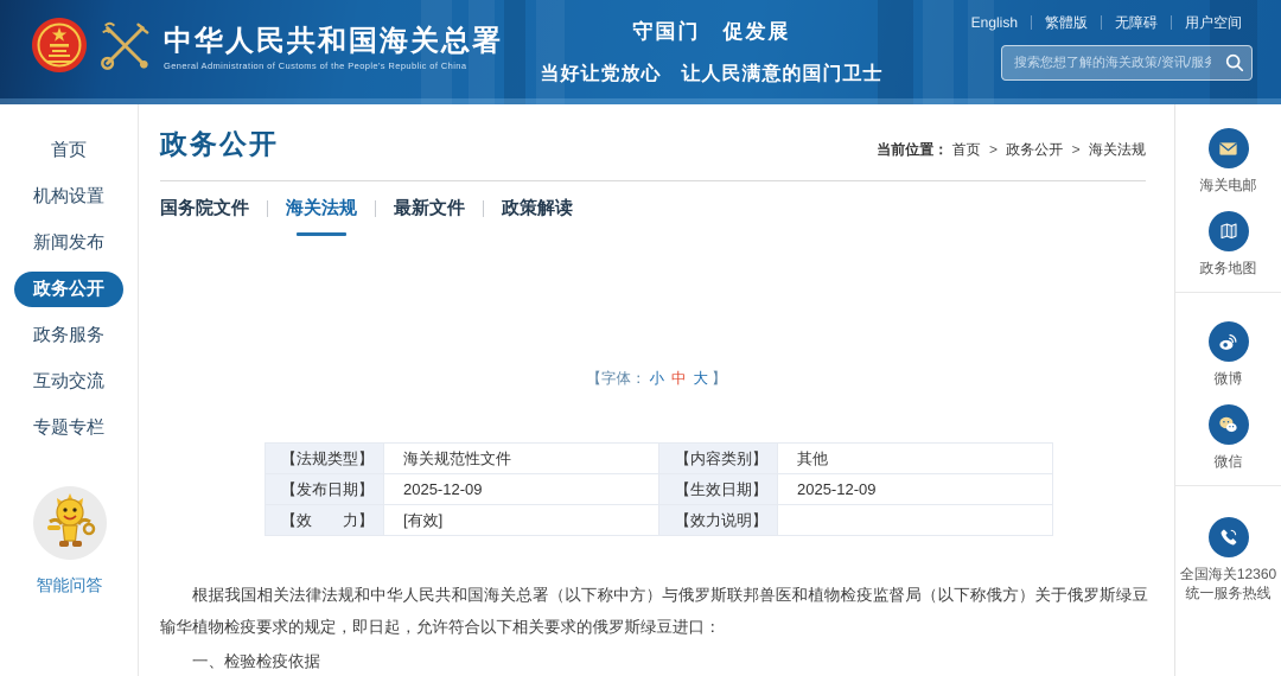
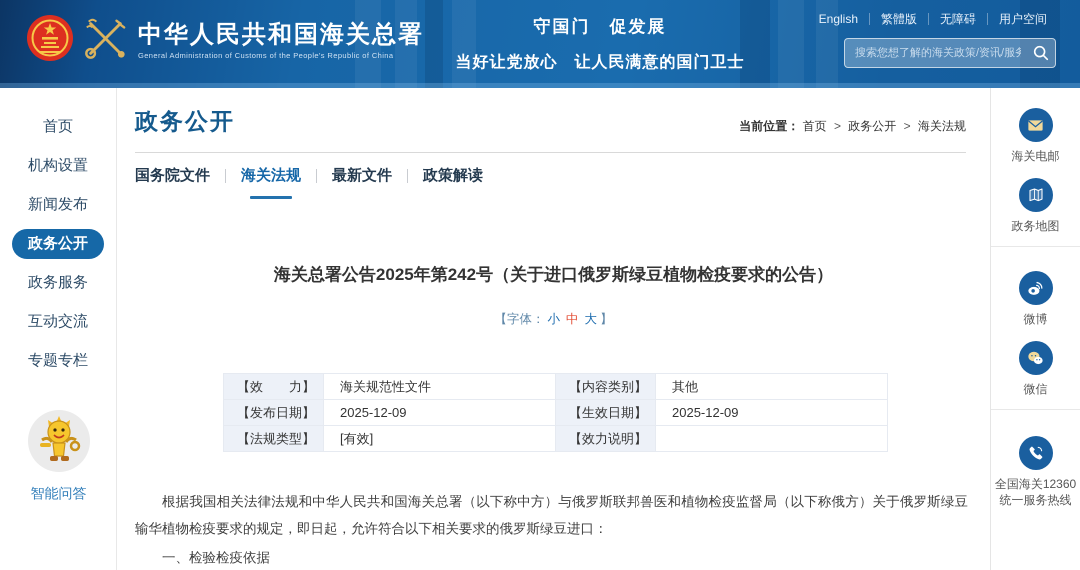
  中华人民共和国海关总署
  General Administration of Customs of the People's Republic of China
  守国门 促发展
  当好让党放心 让人民满意的国门卫士
  English
  繁體版
  无障碍
  用户空间
  搜索您想了解的海关政策/资讯/服务
  首页
  机构设置
  新闻发布
  政务公开
  政务服务
  互动交流
  专题专栏
  智能问答
  政务公开
  当前位置： 首页 > 政务公开 > 海关法规
  国务院文件
  海关法规
  最新文件
  政策解读
+ 海关总署公告2025年第242号（关于进口俄罗斯绿豆植物检疫要求的公告）
  【字体： 小 中 大 】
- 【法规类型】	海关规范性文件	【内容类别】	其他
+ 【效 力】	海关规范性文件	【内容类别】	其他
  【发布日期】	2025-12-09	【生效日期】	2025-12-09
- 【效 力】	[有效]	【效力说明】
+ 【法规类型】	[有效]	【效力说明】
  根据我国相关法律法规和中华人民共和国海关总署（以下称中方）与俄罗斯联邦兽医和植物检疫监督局（以下称俄方）关于俄罗斯绿豆输华植物检疫要求的规定，即日起，允许符合以下相关要求的俄罗斯绿豆进口：
  一、检验检疫依据
  海关电邮
  政务地图
  微博
  微信
  全国海关12360
  统一服务热线
